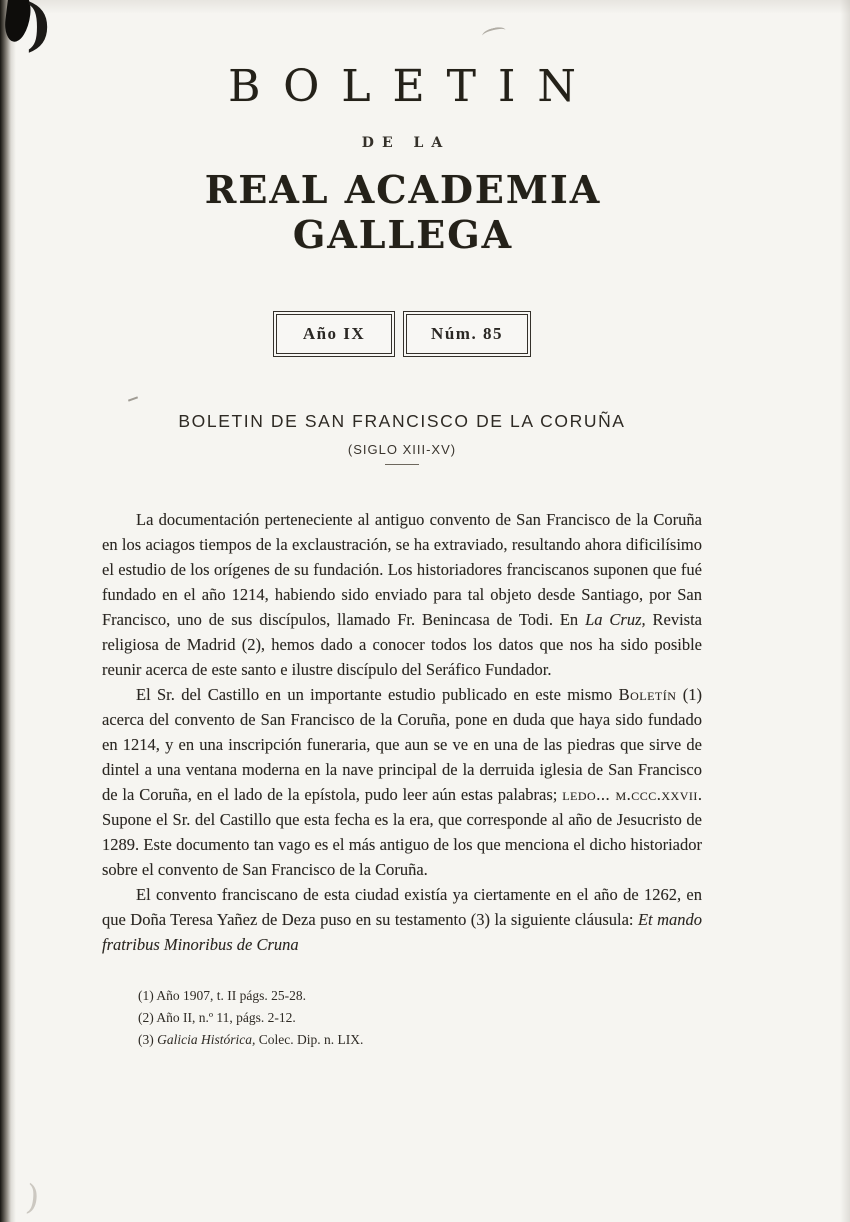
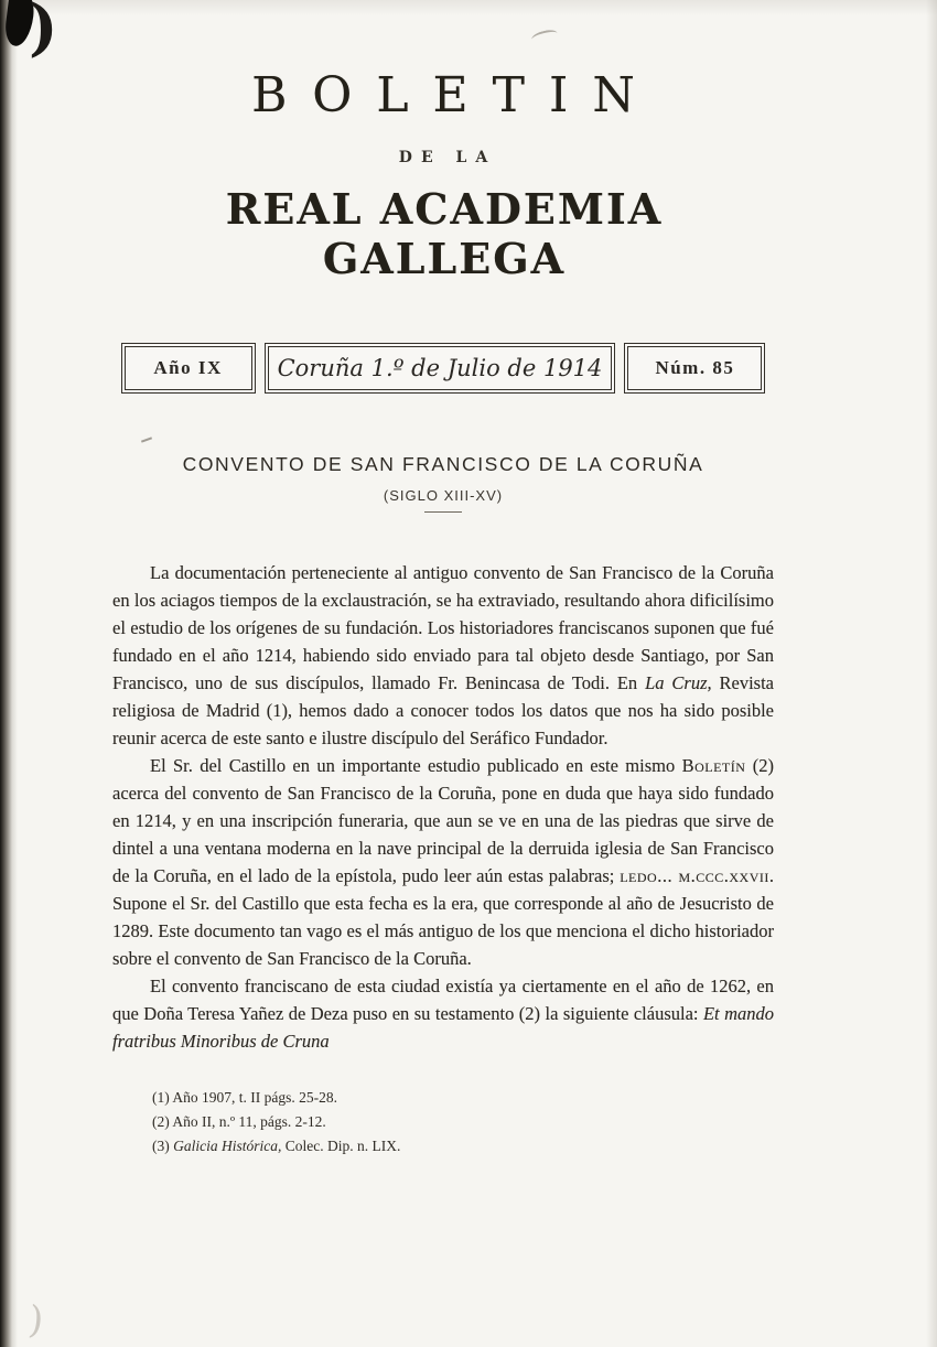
  )
  BOLETIN
  DE LA
  REAL ACADEMIA GALLEGA
  Año IX
+ Coruña 1.º de Julio de 1914
  Núm. 85
- BOLETIN DE SAN FRANCISCO DE LA CORUÑA
+ CONVENTO DE SAN FRANCISCO DE LA CORUÑA
  (SIGLO XIII-XV)
- La documentación perteneciente al antiguo convento de San Francisco de la Coruña en los aciagos tiempos de la exclaustración, se ha extraviado, resultando ahora dificilísimo el estudio de los orígenes de su fundación. Los historiadores franciscanos suponen que fué fundado en el año 1214, habiendo sido enviado para tal objeto desde Santiago, por San Francisco, uno de sus discípulos, llamado Fr. Benincasa de Todi. En La Cruz, Revista religiosa de Madrid (2), hemos dado a conocer todos los datos que nos ha sido posible reunir acerca de este santo e ilustre discípulo del Seráfico Fundador.
+ La documentación perteneciente al antiguo convento de San Francisco de la Coruña en los aciagos tiempos de la exclaustración, se ha extraviado, resultando ahora dificilísimo el estudio de los orígenes de su fundación. Los historiadores franciscanos suponen que fué fundado en el año 1214, habiendo sido enviado para tal objeto desde Santiago, por San Francisco, uno de sus discípulos, llamado Fr. Benincasa de Todi. En La Cruz, Revista religiosa de Madrid (1), hemos dado a conocer todos los datos que nos ha sido posible reunir acerca de este santo e ilustre discípulo del Seráfico Fundador.
- El Sr. del Castillo en un importante estudio publicado en este mismo Boletín (1) acerca del convento de San Francisco de la Coruña, pone en duda que haya sido fundado en 1214, y en una inscripción funeraria, que aun se ve en una de las piedras que sirve de dintel a una ventana moderna en la nave principal de la derruida iglesia de San Francisco de la Coruña, en el lado de la epístola, pudo leer aún estas palabras; ledo... m.ccc.xxvii. Supone el Sr. del Castillo que esta fecha es la era, que corresponde al año de Jesucristo de 1289. Este documento tan vago es el más antiguo de los que menciona el dicho historiador sobre el convento de San Francisco de la Coruña.
+ El Sr. del Castillo en un importante estudio publicado en este mismo Boletín (2) acerca del convento de San Francisco de la Coruña, pone en duda que haya sido fundado en 1214, y en una inscripción funeraria, que aun se ve en una de las piedras que sirve de dintel a una ventana moderna en la nave principal de la derruida iglesia de San Francisco de la Coruña, en el lado de la epístola, pudo leer aún estas palabras; ledo... m.ccc.xxvii. Supone el Sr. del Castillo que esta fecha es la era, que corresponde al año de Jesucristo de 1289. Este documento tan vago es el más antiguo de los que menciona el dicho historiador sobre el convento de San Francisco de la Coruña.
- El convento franciscano de esta ciudad existía ya ciertamente en el año de 1262, en que Doña Teresa Yañez de Deza puso en su testamento (3) la siguiente cláusula: Et mando fratribus Minoribus de Cruna
+ El convento franciscano de esta ciudad existía ya ciertamente en el año de 1262, en que Doña Teresa Yañez de Deza puso en su testamento (2) la siguiente cláusula: Et mando fratribus Minoribus de Cruna
  (1) Año 1907, t. II págs. 25-28.
  (2) Año II, n.º 11, págs. 2-12.
  (3) Galicia Histórica, Colec. Dip. n. LIX.
